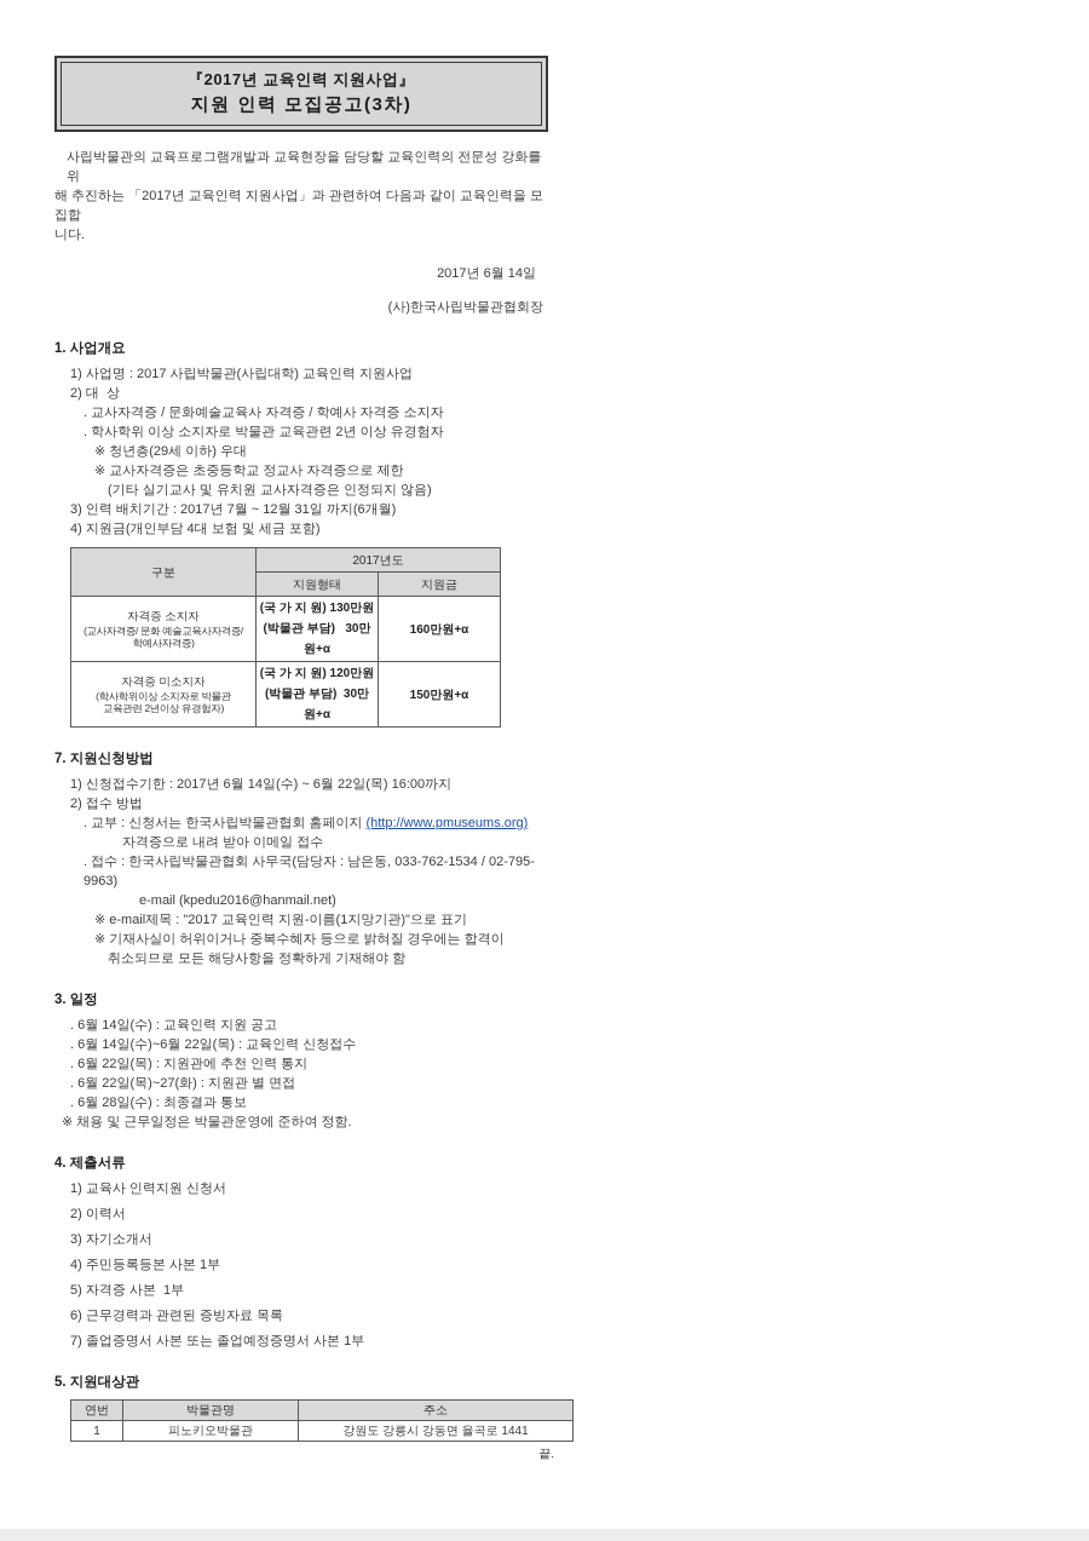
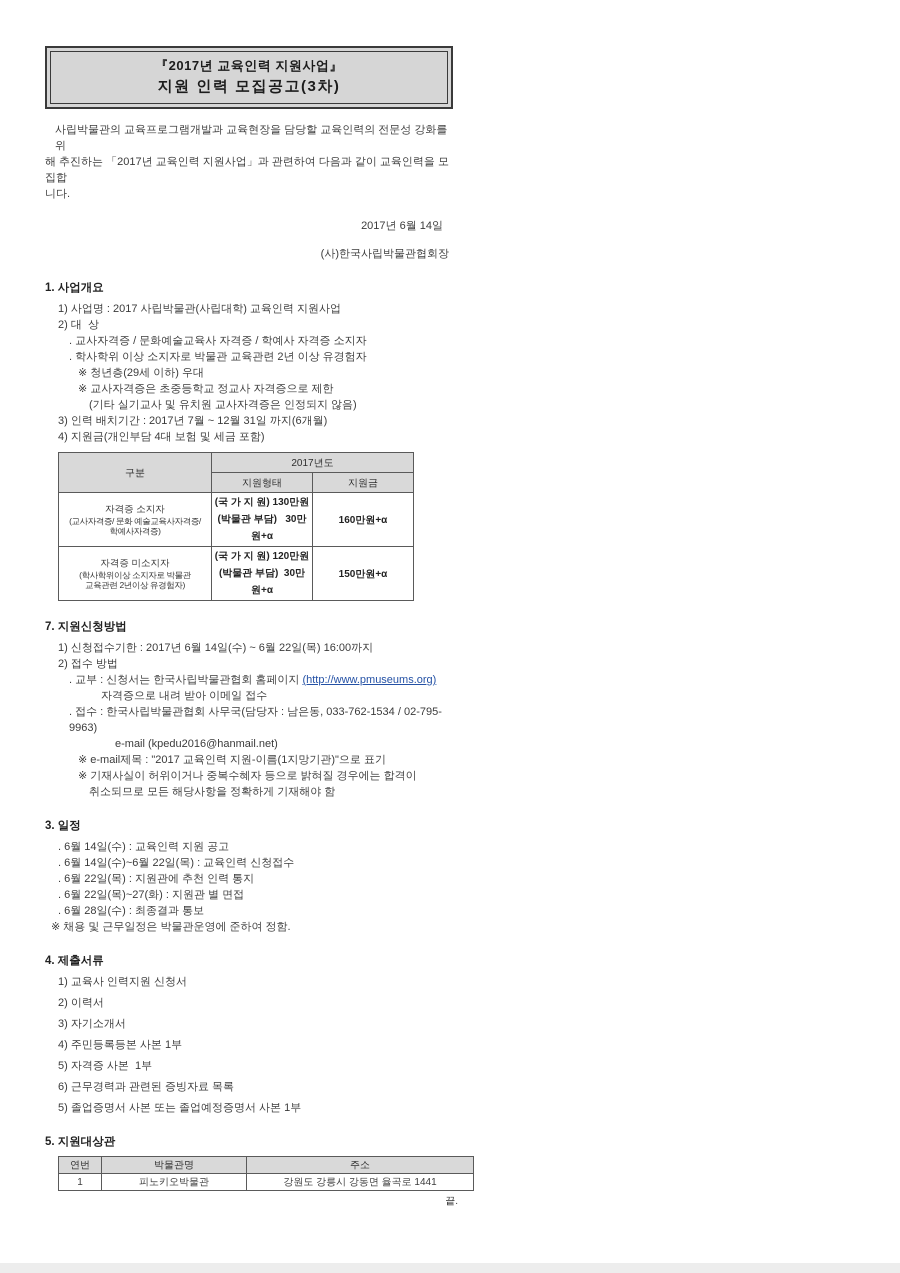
  『2017년 교육인력 지원사업』
  지원 인력 모집공고(3차)
  사립박물관의 교육프로그램개발과 교육현장을 담당할 교육인력의 전문성 강화를 위
  해 추진하는 「2017년 교육인력 지원사업」과 관련하여 다음과 같이 교육인력을 모집합
  니다.
  2017년 6월 14일
  (사)한국사립박물관협회장
  1. 사업개요
  1) 사업명 : 2017 사립박물관(사립대학) 교육인력 지원사업
  2) 대 상
  . 교사자격증 / 문화예술교육사 자격증 / 학예사 자격증 소지자
  . 학사학위 이상 소지자로 박물관 교육관련 2년 이상 유경험자
  ※ 청년층(29세 이하) 우대
  ※ 교사자격증은 초중등학교 정교사 자격증으로 제한
  (기타 실기교사 및 유치원 교사자격증은 인정되지 않음)
  3) 인력 배치기간 : 2017년 7월 ~ 12월 31일 까지(6개월)
  4) 지원금(개인부담 4대 보험 및 세금 포함)
  구분	2017년도
  지원형태	지원금
  자격증 소지자 (교사자격증/ 문화 예술교육사자격증/ 학예사자격증)	(국 가 지 원) 130만원 (박물관 부담) 30만원+α	160만원+α
  자격증 미소지자 (학사학위이상 소지자로 박물관 교육관련 2년이상 유경험자)	(국 가 지 원) 120만원 (박물관 부담) 30만원+α	150만원+α
  7. 지원신청방법
  1) 신청접수기한 : 2017년 6월 14일(수) ~ 6월 22일(목) 16:00까지
  2) 접수 방법
  . 교부 : 신청서는 한국사립박물관협회 홈페이지 (http://www.pmuseums.org)
  자격증으로 내려 받아 이메일 접수
  . 접수 : 한국사립박물관협회 사무국(담당자 : 남은동, 033-762-1534 / 02-795-9963)
  e-mail (kpedu2016@hanmail.net)
  ※ e-mail제목 : "2017 교육인력 지원-이름(1지망기관)"으로 표기
  ※ 기재사실이 허위이거나 중복수혜자 등으로 밝혀질 경우에는 합격이
  취소되므로 모든 해당사항을 정확하게 기재해야 함
  3. 일정
  . 6월 14일(수) : 교육인력 지원 공고
  . 6월 14일(수)~6월 22일(목) : 교육인력 신청접수
  . 6월 22일(목) : 지원관에 추천 인력 통지
  . 6월 22일(목)~27(화) : 지원관 별 면접
  . 6월 28일(수) : 최종결과 통보
  ※ 채용 및 근무일정은 박물관운영에 준하여 정함.
  4. 제출서류
  1) 교육사 인력지원 신청서
  2) 이력서
  3) 자기소개서
  4) 주민등록등본 사본 1부
  5) 자격증 사본 1부
  6) 근무경력과 관련된 증빙자료 목록
- 7) 졸업증명서 사본 또는 졸업예정증명서 사본 1부
+ 5) 졸업증명서 사본 또는 졸업예정증명서 사본 1부
  5. 지원대상관
  연번	박물관명	주소
  1	피노키오박물관	강원도 강릉시 강동면 율곡로 1441
  끝.
